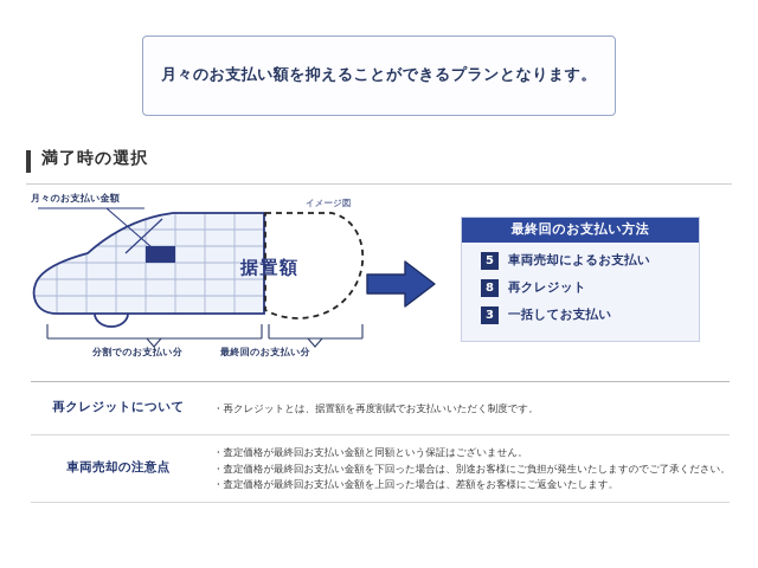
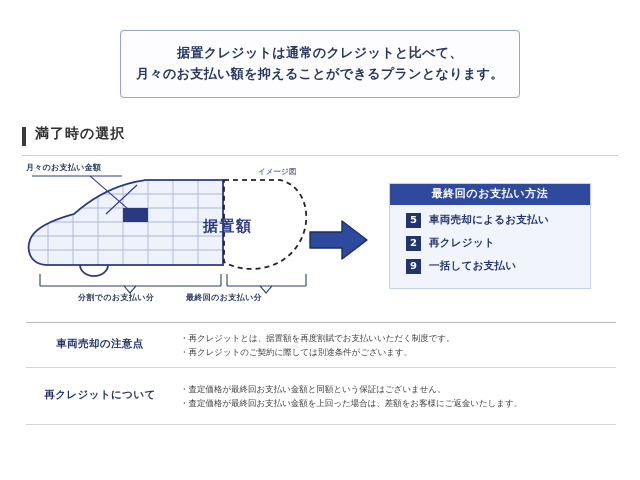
+ 据置クレジットは通常のクレジットと比べて、
  月々のお支払い額を抑えることができるプランとなります。
  満了時の選択
  月々のお支払い金額
  イメージ図
  据置額
  分割でのお支払い分
  最終回のお支払い分
  最終回のお支払い方法
  5
  車両売却によるお支払い
- 8
+ 2
  再クレジット
- 3
+ 9
  一括してお支払い
- 再クレジットについて
+ 車両売却の注意点
  ・再クレジットとは、据置額を再度割賦でお支払いいただく制度です。
+ ・再クレジットのご契約に際しては別途条件がございます。
- 車両売却の注意点
+ 再クレジットについて
  ・査定価格が最終回お支払い金額と同額という保証はございません。
- ・査定価格が最終回お支払い金額を下回った場合は、別途お客様にご負担が発生いたしますのでご了承ください。
  ・査定価格が最終回お支払い金額を上回った場合は、差額をお客様にご返金いたします。
